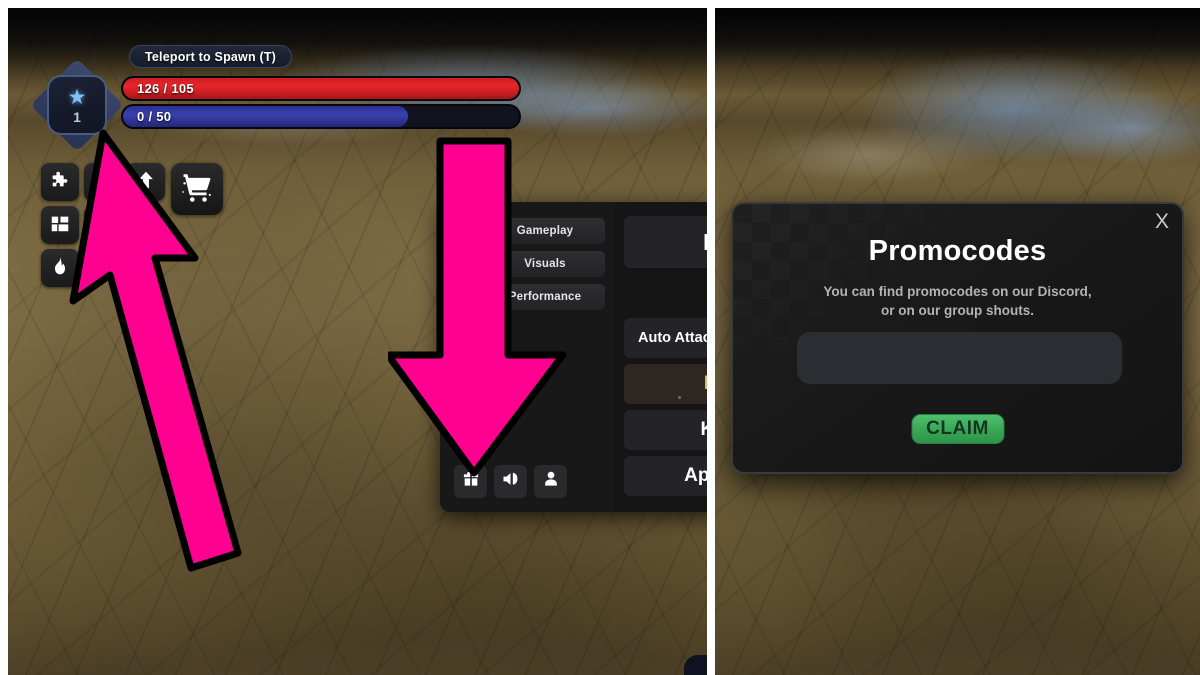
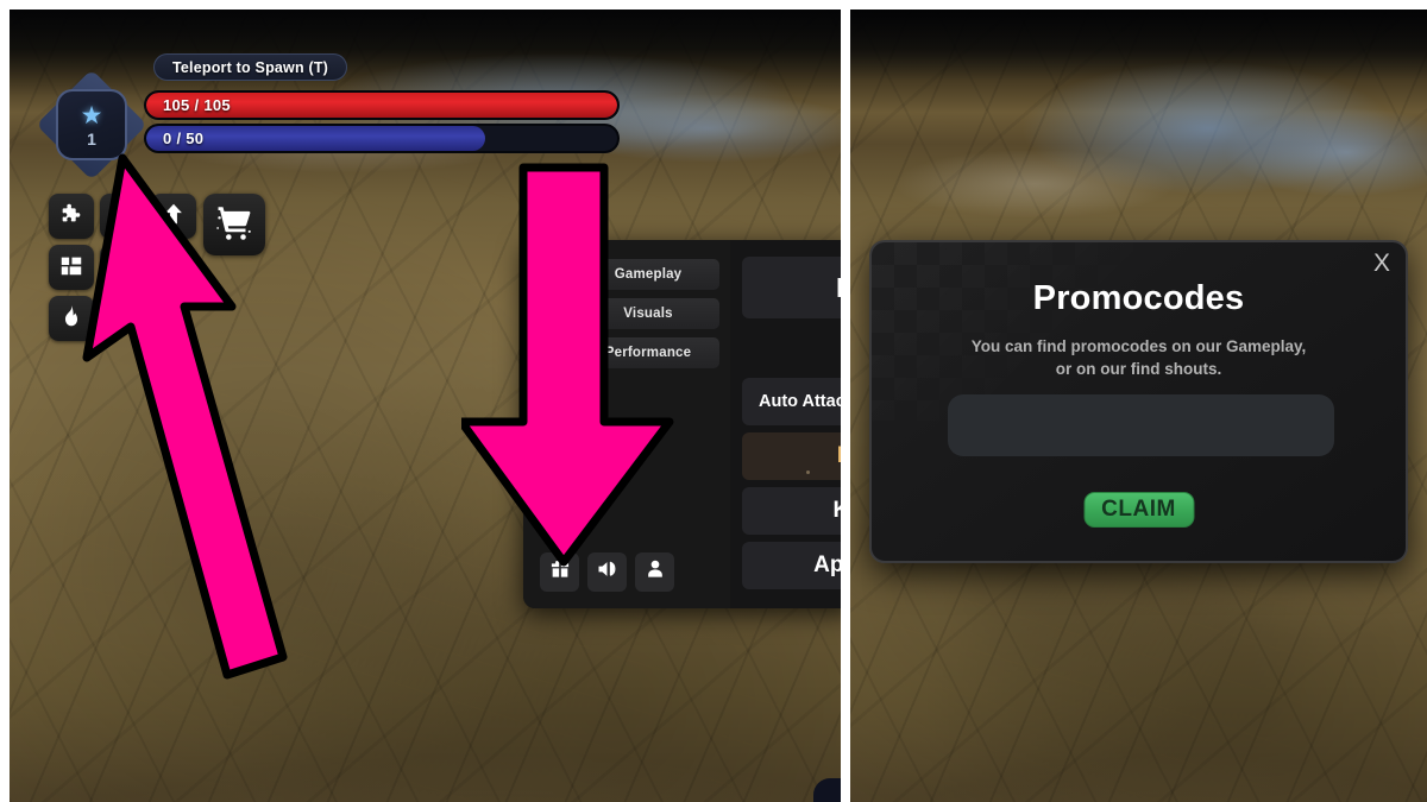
  Teleport to Spawn (T)
  ★
  1
- 126 / 105
+ 105 / 105
  0 / 50
  Gameplay
  Visuals
  Performance
  Auto Attac
  X
  Promocodes
- You can find promocodes on our Discord,
+ You can find promocodes on our Gameplay,
- or on our group shouts.
+ or on our find shouts.
  CLAIM
